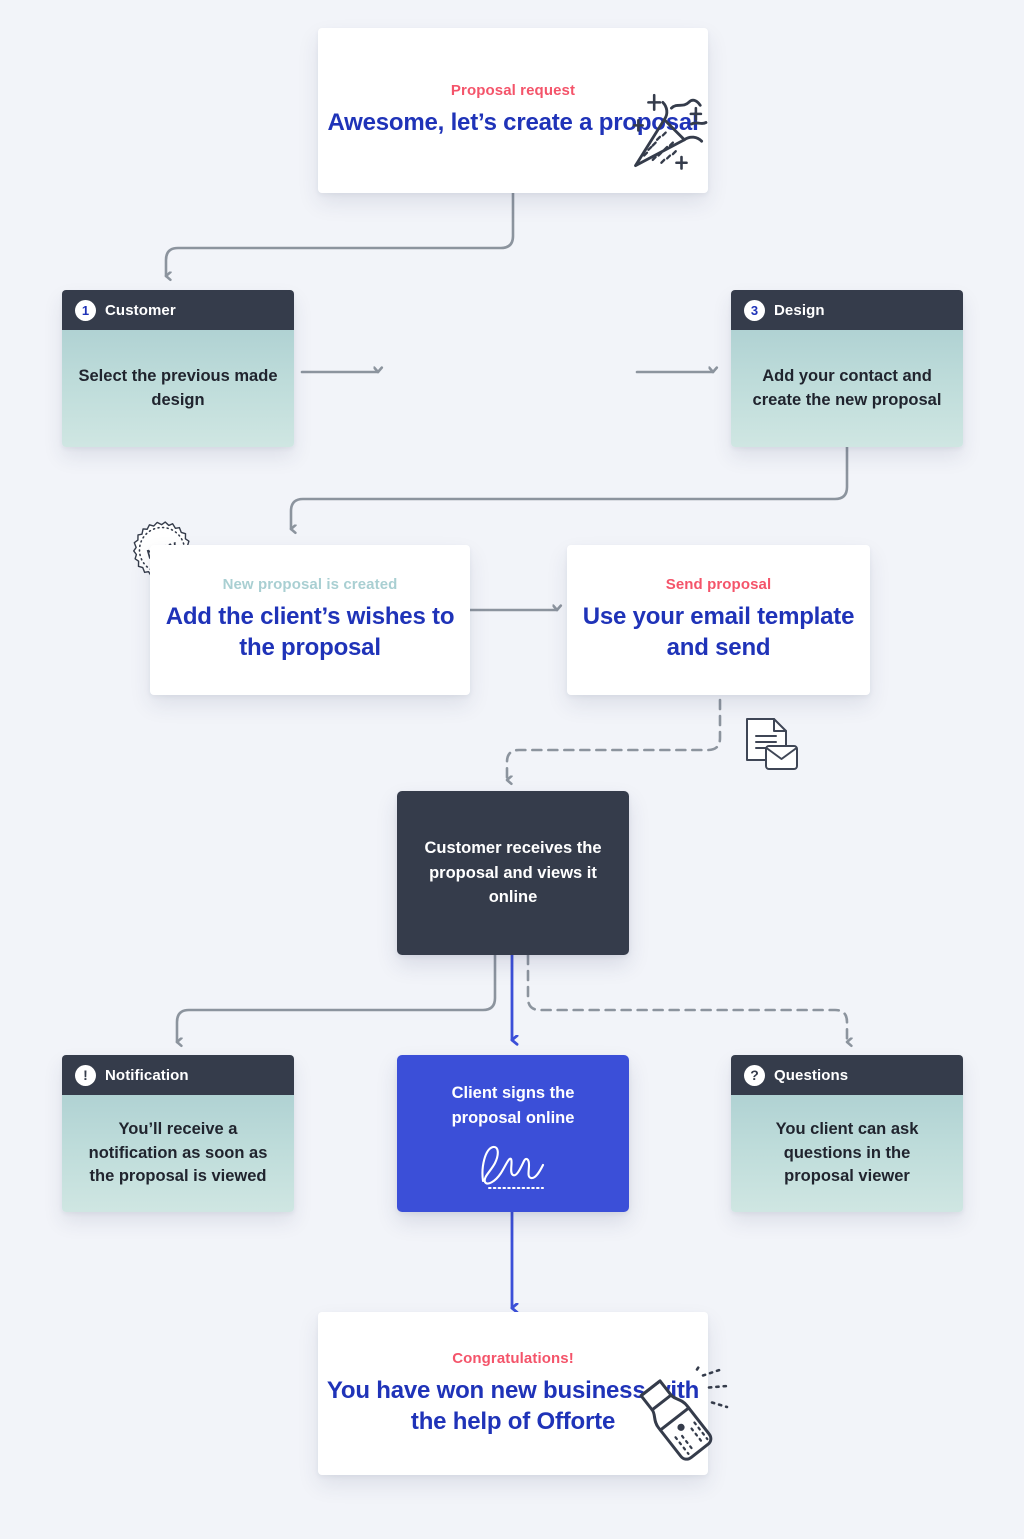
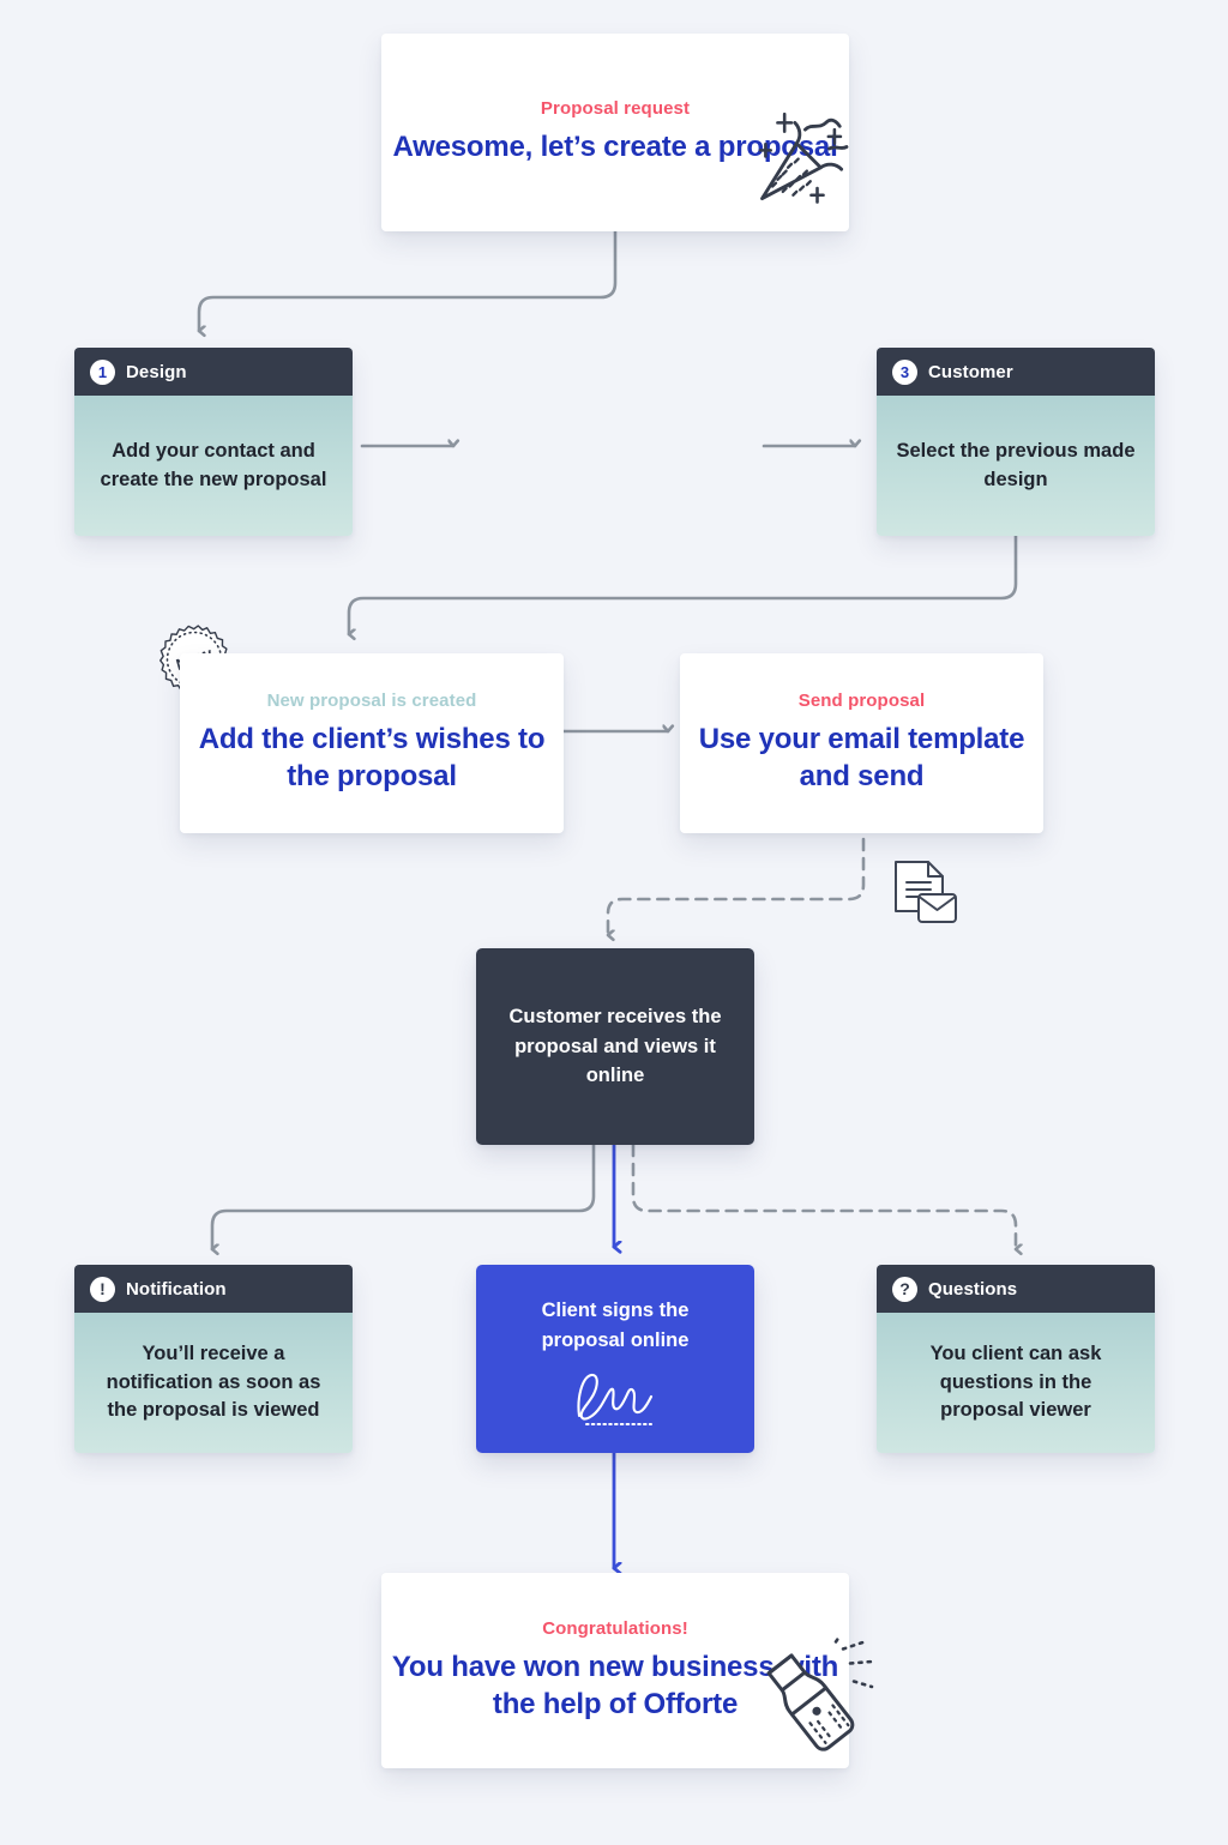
  Proposal request
  Awesome, let’s create a proposa
  1
- Customer
+ Design
- Select the previous made design
+ Add your contact and create the new proposal
  3
- Design
+ Customer
- Add your contact and create the new proposal
+ Select the previous made design
  New proposal is created
  Add the client’s wishes to the proposal
  Send proposal
  Use your email template and send
  Customer receives the proposal and views it online
  !
  Notification
  You’ll receive a notification as soon as the proposal is viewed
  Client signs the proposal online
  ?
  Questions
  You client can ask questions in the proposal viewer
  Congratulations!
  You have won new businessith the help of Offorte
